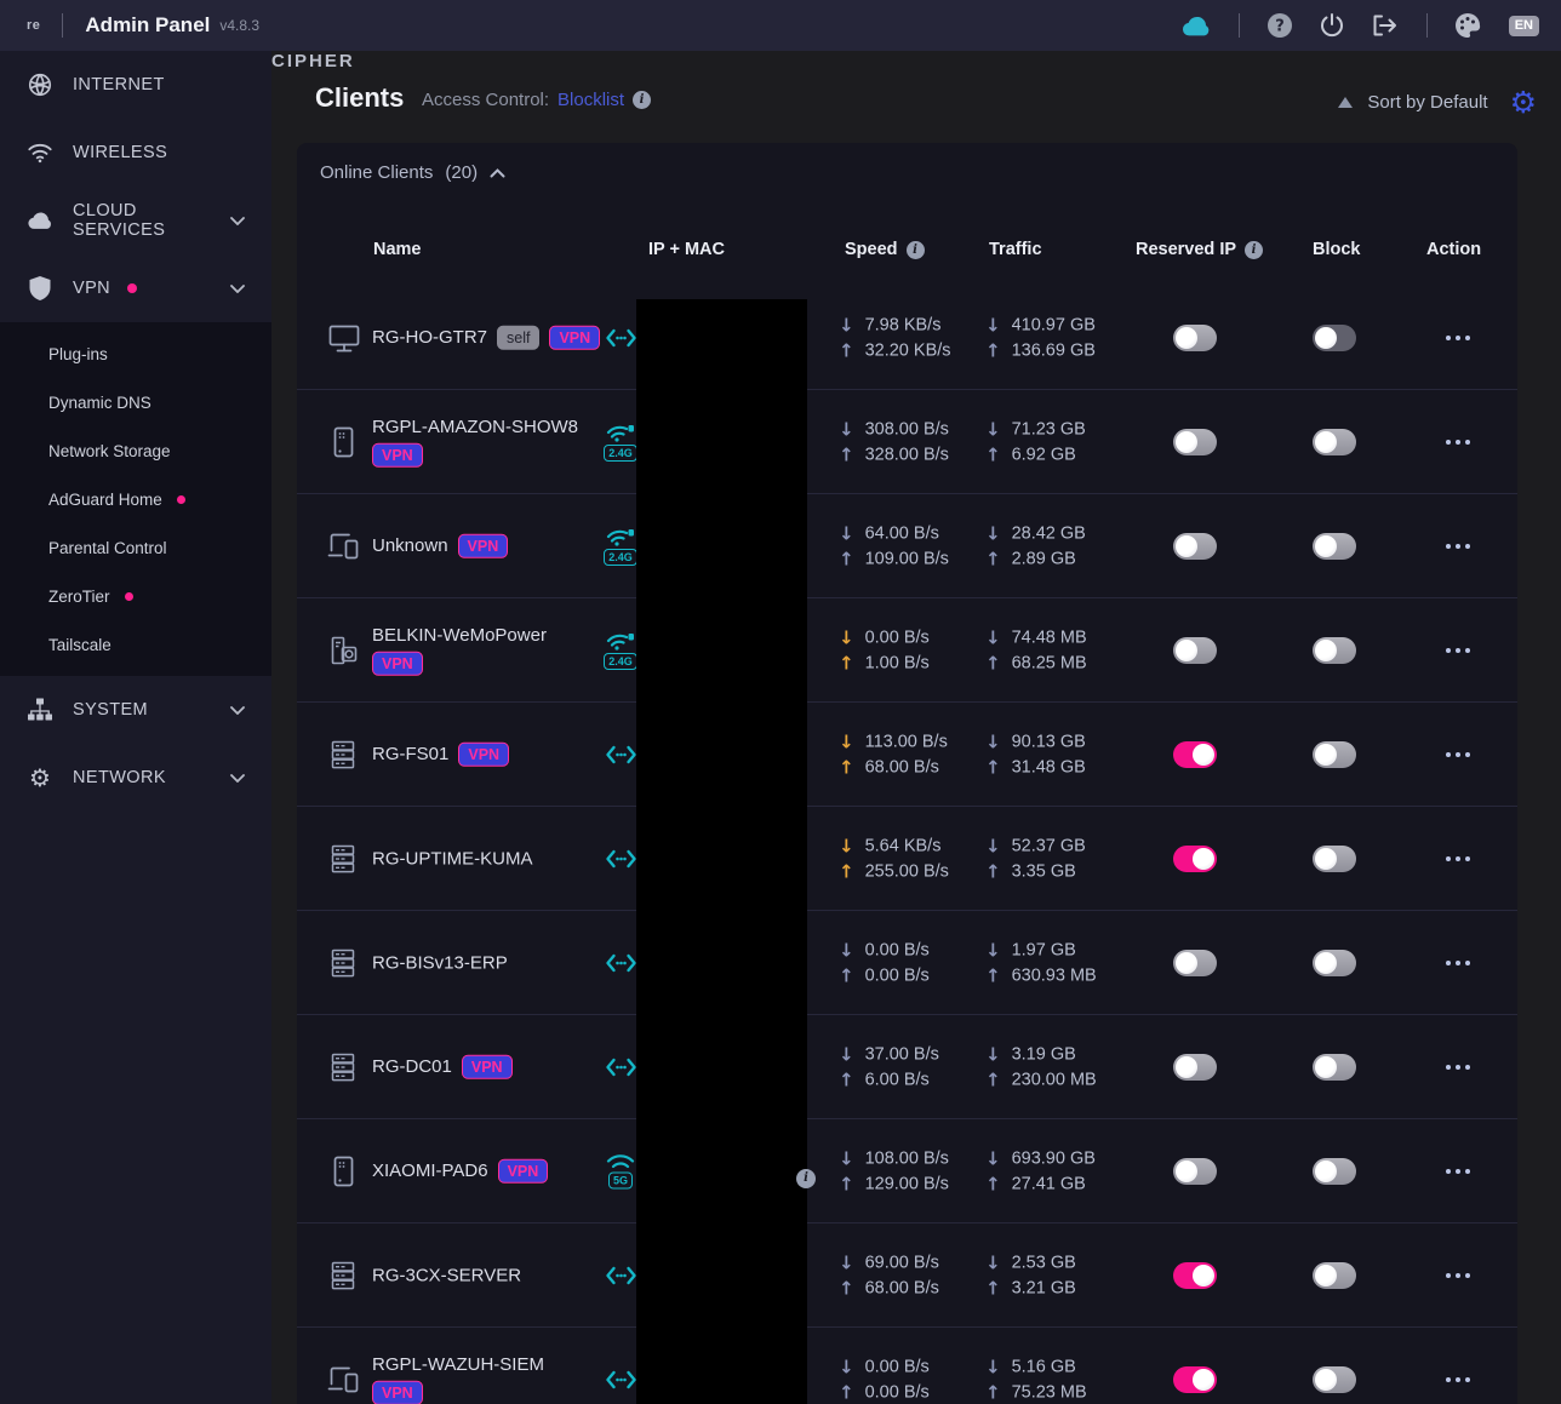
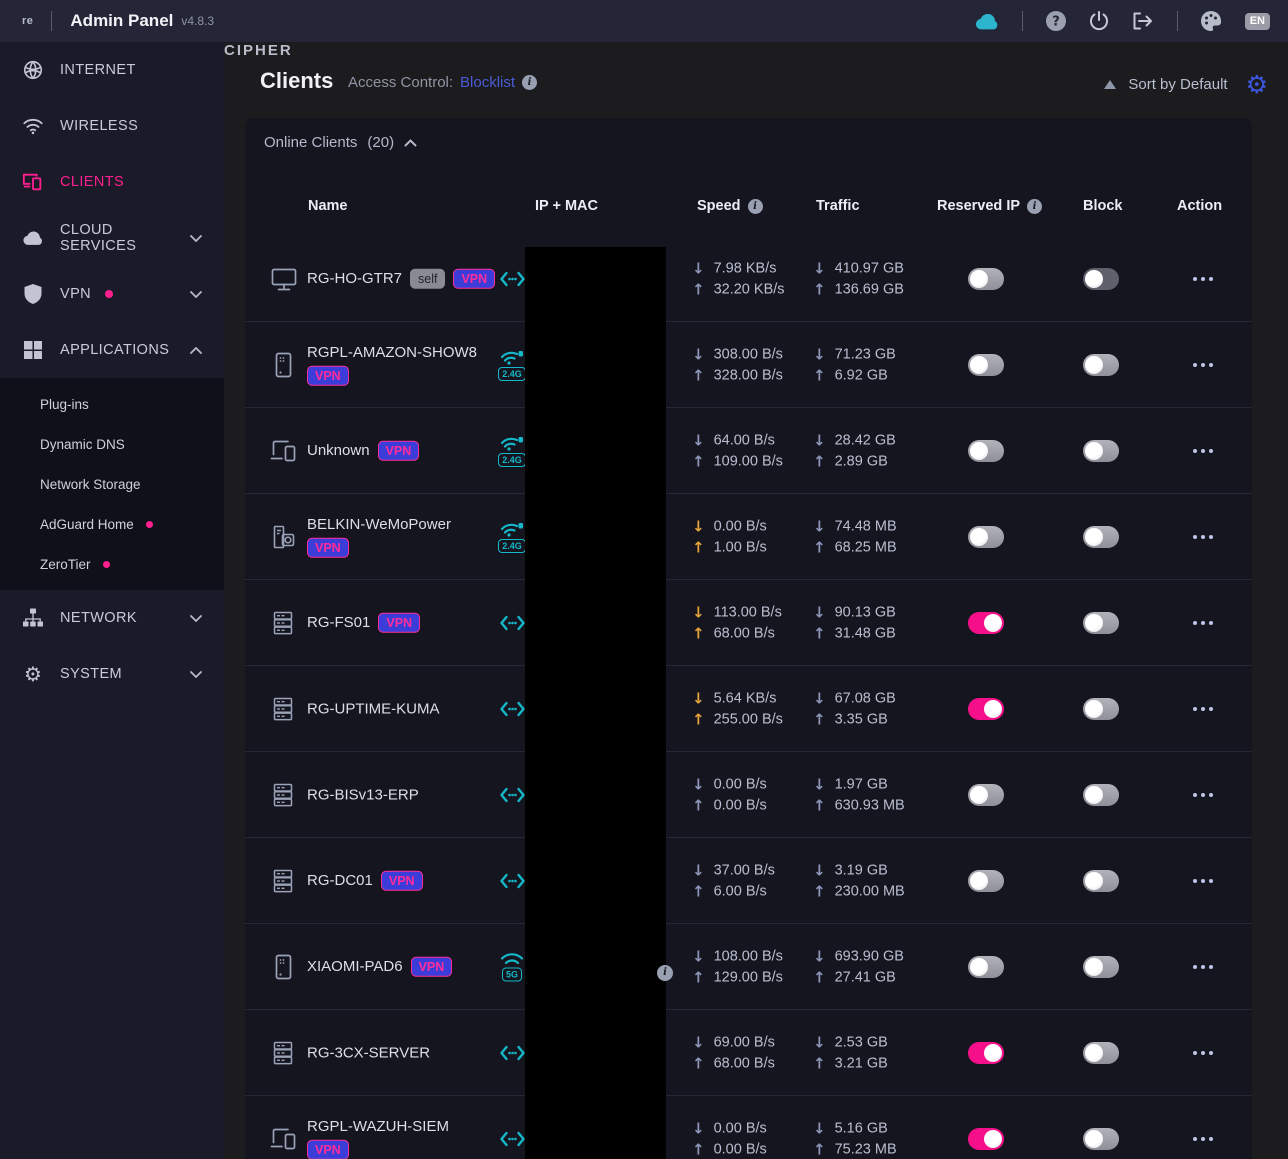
  re
  CIPHER
  Admin Panel
  v4.8.3
  ?
  EN
  INTERNET
  WIRELESS
+ CLIENTS
  CLOUD SERVICES
  VPN
+ APPLICATIONS
  Plug-ins
  Dynamic DNS
  Network Storage
  AdGuard Home
- Parental Control
  ZeroTier
- Tailscale
- SYSTEM
+ NETWORK
  ⚙
- NETWORK
+ SYSTEM
  Clients
  Access Control:
  Blocklist
  i
  Sort by Default
  ⚙
  Online Clients
  (20)
  Name
  IP + MAC
  Speed
  i
  Traffic
  Reserved IP
  i
  Block
  Action
  RG-HO-GTR7
  self
  VPN
  ↓
  7.98 KB/s
  ↑
  32.20 KB/s
  ↓
  410.97 GB
  ↑
  136.69 GB
  RGPL-AMAZON-SHOW8
  VPN
  2.4G
  ↓
  308.00 B/s
  ↑
  328.00 B/s
  ↓
  71.23 GB
  ↑
  6.92 GB
  Unknown
  VPN
  2.4G
  ↓
  64.00 B/s
  ↑
  109.00 B/s
  ↓
  28.42 GB
  ↑
  2.89 GB
  BELKIN-WeMoPower
  VPN
  2.4G
  ↓
  0.00 B/s
  ↑
  1.00 B/s
  ↓
  74.48 MB
  ↑
  68.25 MB
  RG-FS01
  VPN
  ↓
  113.00 B/s
  ↑
  68.00 B/s
  ↓
  90.13 GB
  ↑
  31.48 GB
  RG-UPTIME-KUMA
  ↓
  5.64 KB/s
  ↑
  255.00 B/s
  ↓
- 52.37 GB
+ 67.08 GB
  ↑
  3.35 GB
  RG-BISv13-ERP
  ↓
  0.00 B/s
  ↑
  0.00 B/s
  ↓
  1.97 GB
  ↑
  630.93 MB
  RG-DC01
  VPN
  ↓
  37.00 B/s
  ↑
  6.00 B/s
  ↓
  3.19 GB
  ↑
  230.00 MB
  XIAOMI-PAD6
  VPN
  5G
  ↓
  108.00 B/s
  ↑
  129.00 B/s
  ↓
  693.90 GB
  ↑
  27.41 GB
  RG-3CX-SERVER
  ↓
  69.00 B/s
  ↑
  68.00 B/s
  ↓
  2.53 GB
  ↑
  3.21 GB
  RGPL-WAZUH-SIEM
  VPN
  ↓
  0.00 B/s
  ↑
  0.00 B/s
  ↓
  5.16 GB
  ↑
  75.23 MB
  i
